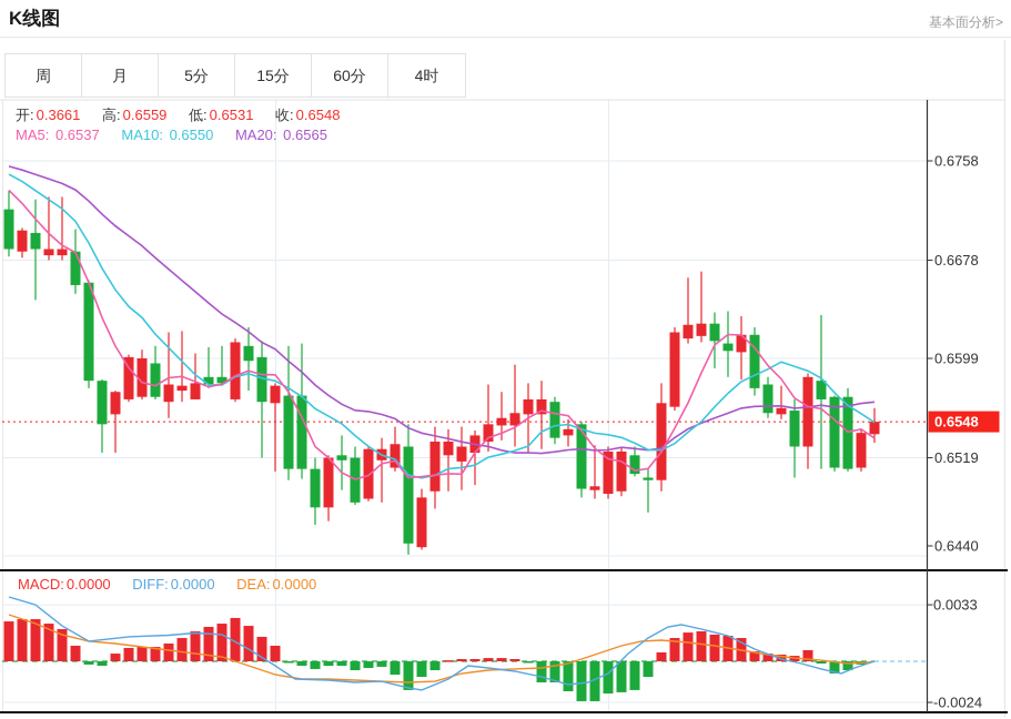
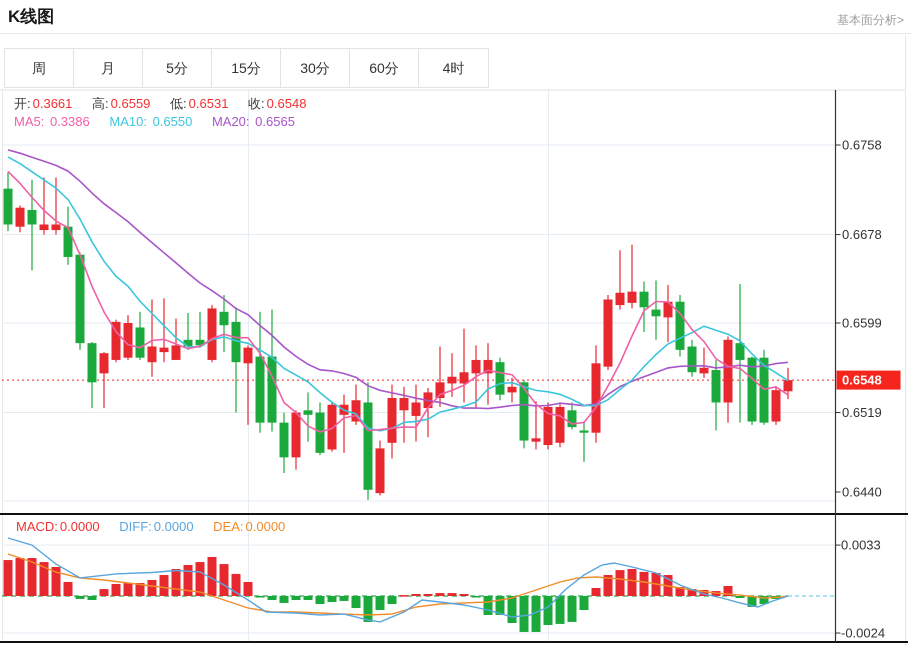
  K线图
  基本面分析>
  周
  月
  5分
  15分
+ 30分
  60分
  4时
  0.6758
  0.6678
  0.6599
  0.6519
  0.6440
  0.0033
  -0.0024
  0.6548
  开: 0.3661 高: 0.6559 低: 0.6531 收: 0.6548
- MA5: 0.6537 MA10: 0.6550 MA20: 0.6565
+ MA5: 0.3386 MA10: 0.6550 MA20: 0.6565
  MACD: 0.0000 DIFF: 0.0000 DEA: 0.0000
